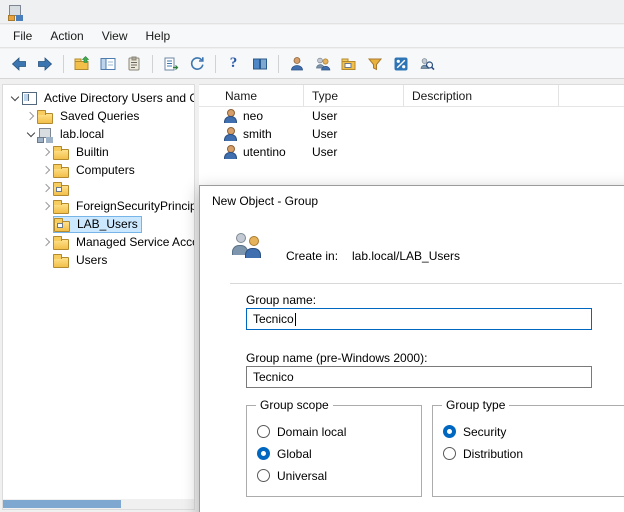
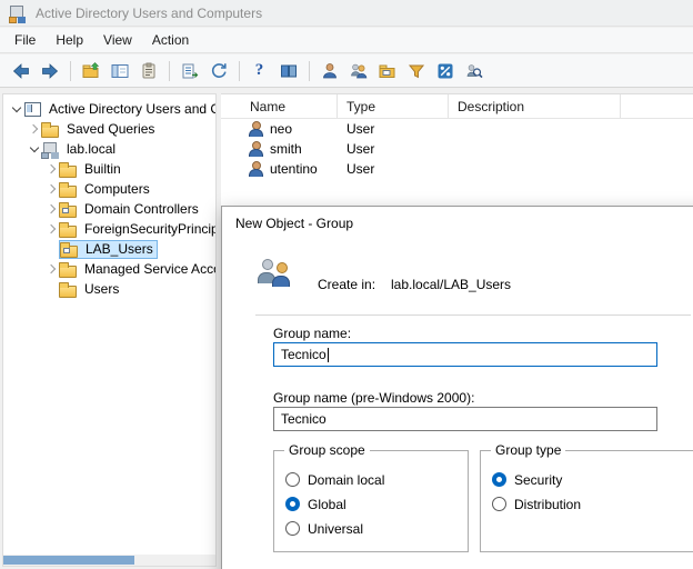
+ Active Directory Users and Computers
  File
- Action
+ Help
  View
- Help
+ Action
  ?
  Active Directory Users and C
  Saved Queries
  lab.local
  Builtin
  Computers
+ Domain Controllers
  ForeignSecurityPrincip
  LAB_Users
  Managed Service Acc
  Users
  Name
  Type
  Description
  neo
  User
  smith
  User
  utentino
  User
  New Object - Group
  Create in:
  lab.local/LAB_Users
  Group name:
  Tecnico
  Group name (pre-Windows 2000):
  Tecnico
  Group scope
  Domain local
  Global
  Universal
  Group type
  Security
  Distribution
